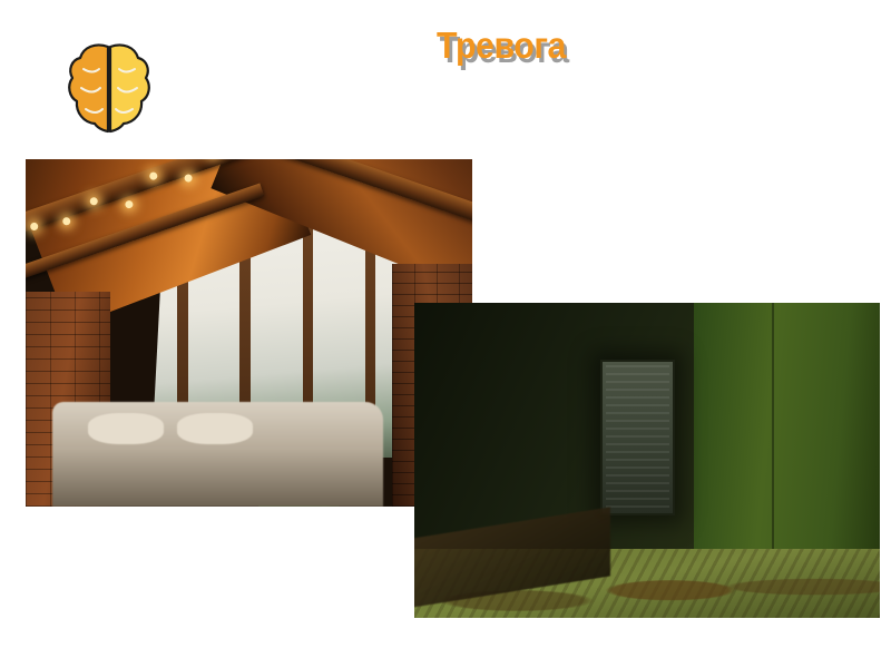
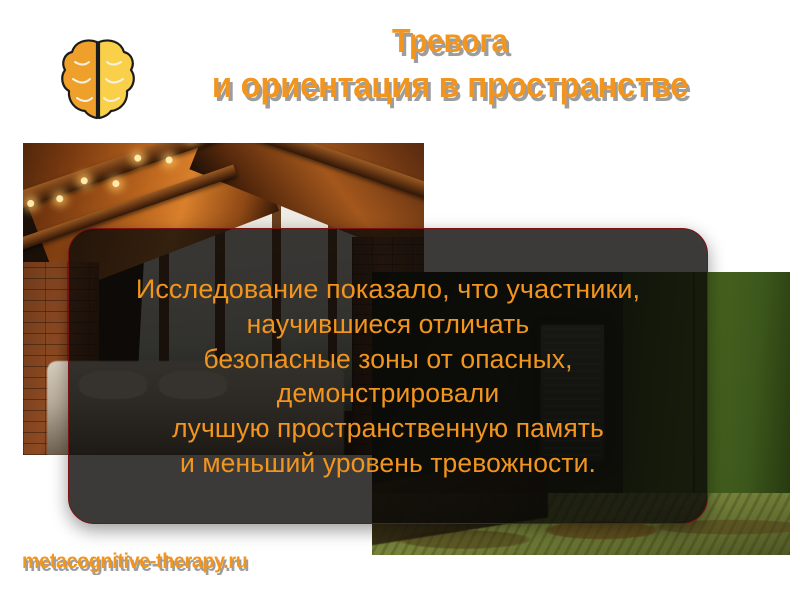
  Тревога
+ и ориентация в пространстве
+ Исследование показало, что участники,
+ научившиеся отличать
+ безопасные зоны от опасных,
+ демонстрировали
+ лучшую пространственную память
+ и меньший уровень тревожности.
+ metacognitive-therapy.ru
